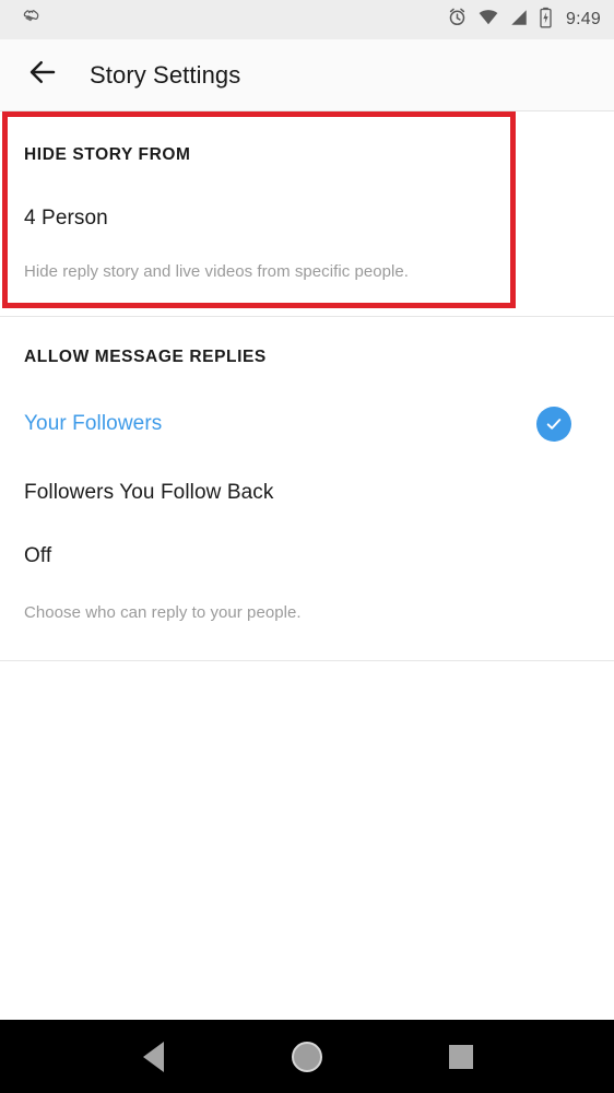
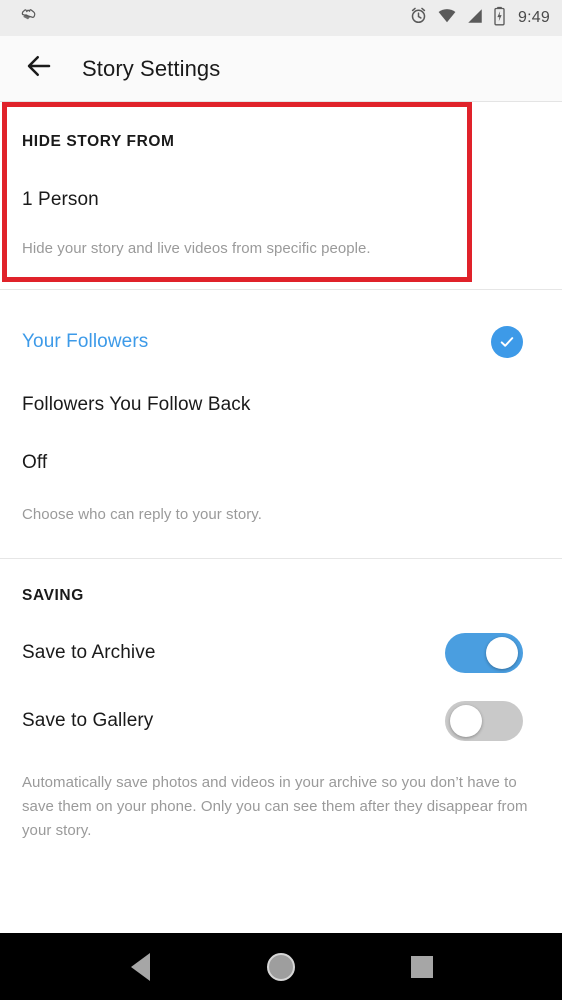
  9:49
  Story Settings
  HIDE STORY FROM
- 4 Person
+ 1 Person
- Hide reply story and live videos from specific people.
+ Hide your story and live videos from specific people.
- ALLOW MESSAGE REPLIES
  Your Followers
  Followers You Follow Back
  Off
- Choose who can reply to your people.
+ Choose who can reply to your story.
+ SAVING
+ Save to Archive
+ Save to Gallery
+ Automatically save photos and videos in your archive so you don’t have to save them on your phone. Only you can see them after they disappear from your story.
